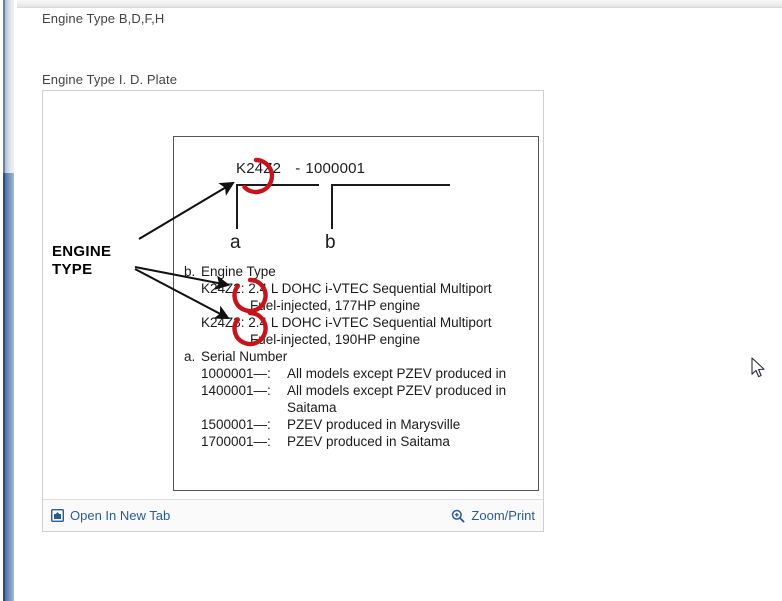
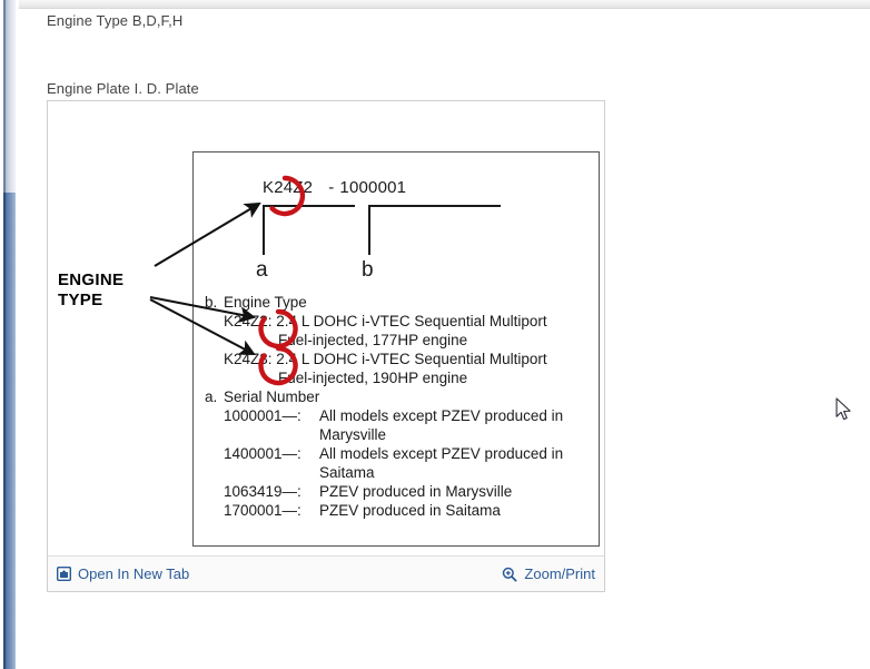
  Engine Type B,D,F,H
- Engine Type I. D. Plate
+ Engine Plate I. D. Plate
  K242 - 1000001
  a
  b
  b.
  Engine Type
  K24Z:
  2. L DOHC i-VTEC Sequential Multiport
  Fel-injected, 177HP engine
  K24Z:
  2. L DOHC i-VTEC Sequential Multiport
  Fel-injected, 190HP engine
  a.
  Serial Number
  1000001—:
  All models except PZEV produced in
+ Marysville
  1400001—:
  All models except PZEV produced in
  Saitama
- 1500001—:
+ 1063419—:
  PZEV produced in Marysville
  1700001—:
  PZEV produced in Saitama
  ENGINE
  TYPE
  Open In New Tab
  Zoom/Print
